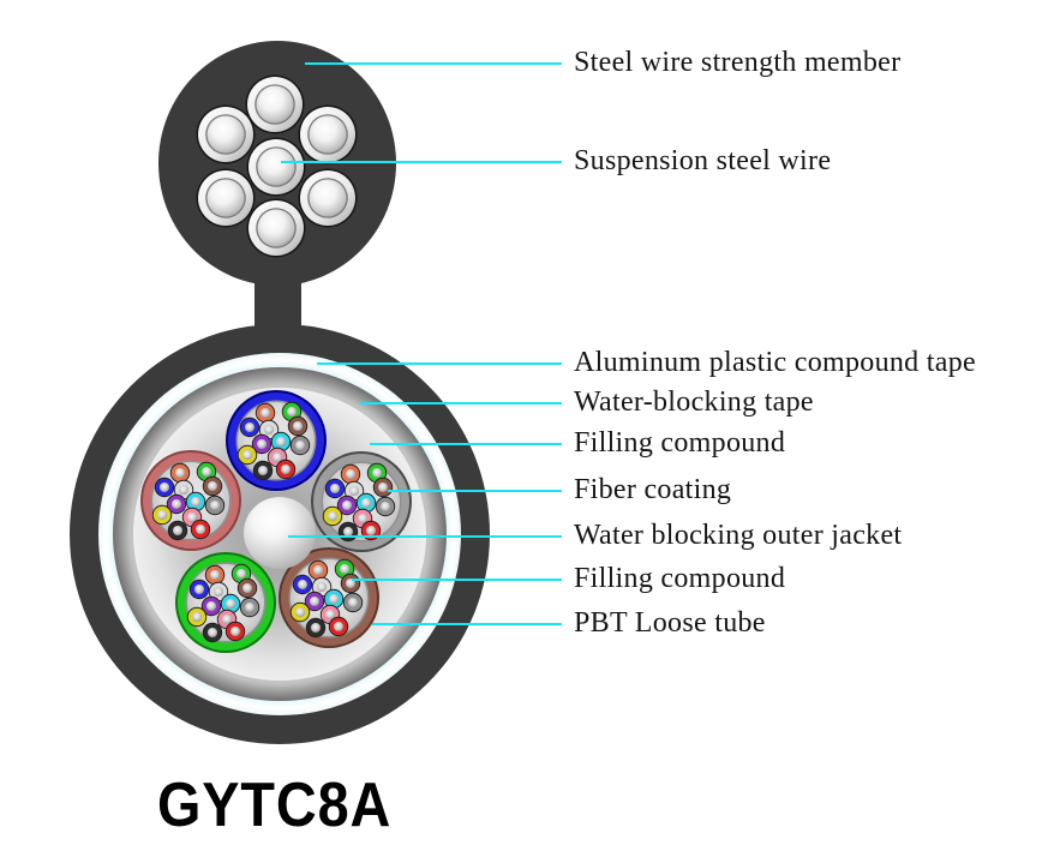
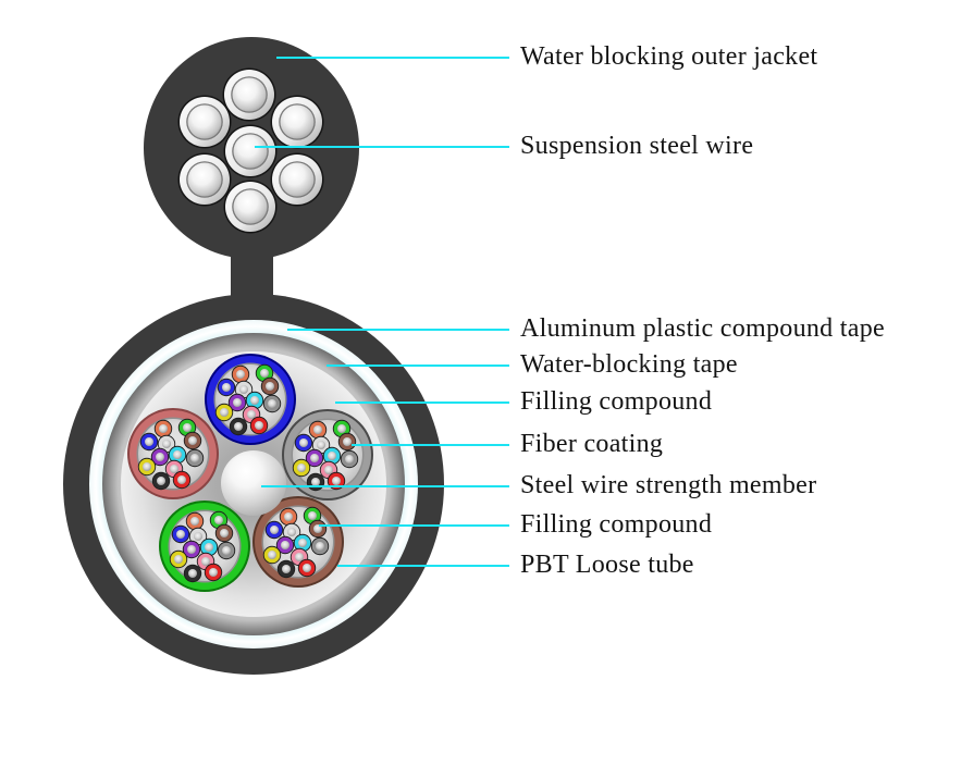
- Steel wire strength member
+ Water blocking outer jacket
  Suspension steel wire
  Aluminum plastic compound tape
  Water-blocking tape
  Filling compound
  Fiber coating
- Water blocking outer jacket
+ Steel wire strength member
  Filling compound
  PBT Loose tube
- GYTC8A
